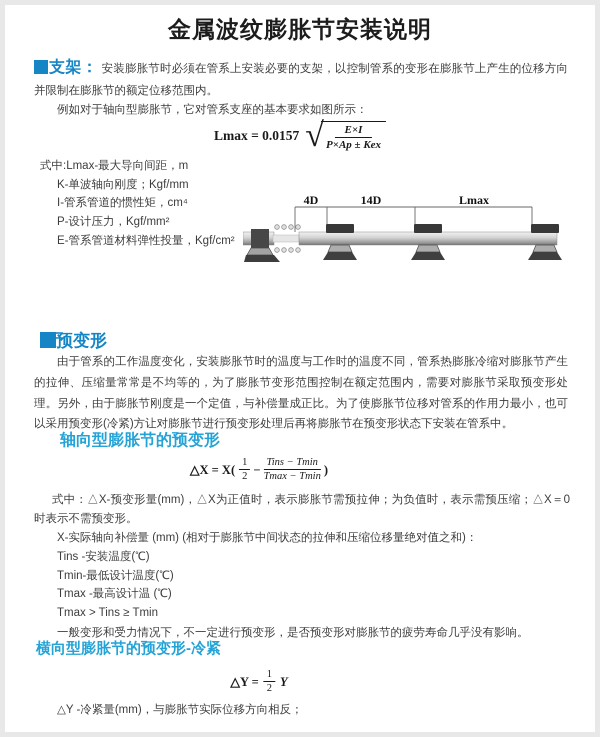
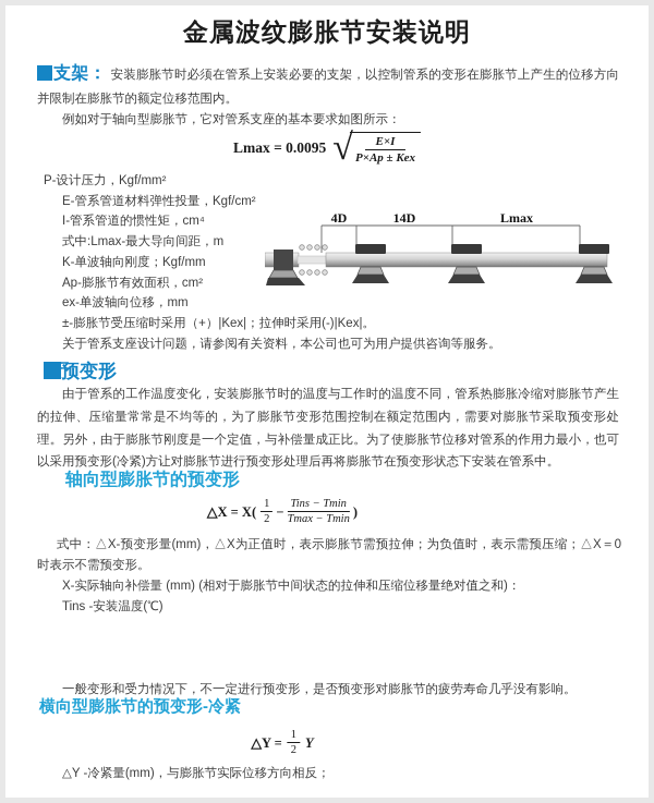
  金属波纹膨胀节安装说明
  支架： 安装膨胀节时必须在管系上安装必要的支架，以控制管系的变形在膨胀节上产生的位移方向并限制在膨胀节的额定位移范围内。
  例如对于轴向型膨胀节，它对管系支座的基本要求如图所示：
- Lmax = 0.0157
+ Lmax = 0.0095
  √
  E×I
  P×Ap ± Kex
- 式中:Lmax-最大导向间距，m
+ P-设计压力，Kgf/mm²
- K-单波轴向刚度；Kgf/mm
+ E-管系管道材料弹性投量，Kgf/cm²
  I-管系管道的惯性矩，cm⁴
- P-设计压力，Kgf/mm²
+ 式中:Lmax-最大导向间距，m
- E-管系管道材料弹性投量，Kgf/cm²
+ K-单波轴向刚度；Kgf/mm
+ Ap-膨胀节有效面积，cm²
+ ex-单波轴向位移，mm
+ ±-膨胀节受压缩时采用（+）|Kex|；拉伸时采用(-)|Kex|。
+ 关于管系支座设计问题，请参阅有关资料，本公司也可为用户提供咨询等服务。
  4D
  14D
  Lmax
  预变形
  由于管系的工作温度变化，安装膨胀节时的温度与工作时的温度不同，管系热膨胀冷缩对膨胀节产生的拉伸、压缩量常常是不均等的，为了膨胀节变形范围控制在额定范围内，需要对膨胀节采取预变形处理。另外，由于膨胀节刚度是一个定值，与补偿量成正比。为了使膨胀节位移对管系的作用力最小，也可以采用预变形(冷紧)方让对膨胀节进行预变形处理后再将膨胀节在预变形状态下安装在管系中。
  轴向型膨胀节的预变形
  △X = X(
  1
  2
  −
  Tins − Tmin
  Tmax − Tmin
  )
  式中：△X-预变形量(mm)，△X为正值时，表示膨胀节需预拉伸；为负值时，表示需预压缩；△X＝0时表示不需预变形。
  X-实际轴向补偿量 (mm) (相对于膨胀节中间状态的拉伸和压缩位移量绝对值之和)：
  Tins -安装温度(℃)
- Tmin-最低设计温度(℃)
- Tmax -最高设计温 (℃)
- Tmax > Tins ≥ Tmin
  一般变形和受力情况下，不一定进行预变形，是否预变形对膨胀节的疲劳寿命几乎没有影响。
  横向型膨胀节的预变形-冷紧
  △Y =
  1
  2
  Y
  △Y -冷紧量(mm)，与膨胀节实际位移方向相反；
